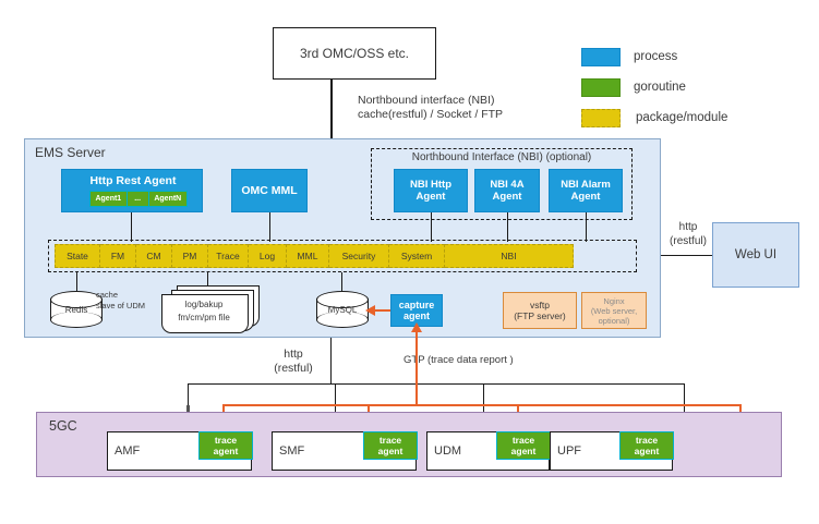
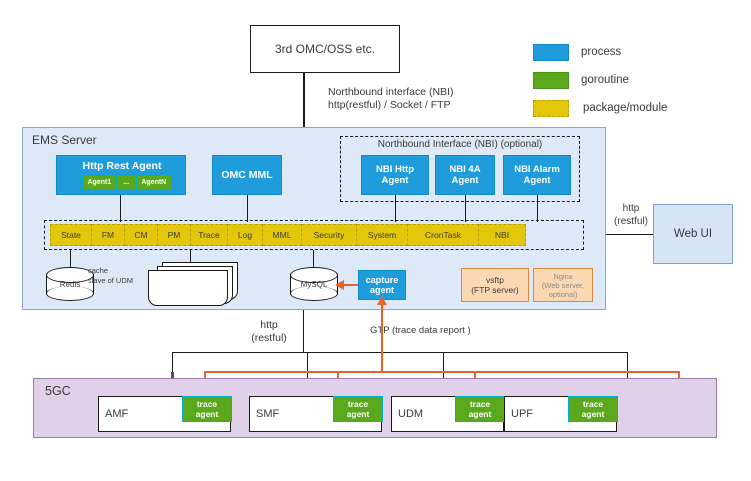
  3rd OMC/OSS etc.
  Northbound interface (NBI)
- cache(restful) / Socket / FTP
+ http(restful) / Socket / FTP
  process
  goroutine
  package/module
  EMS Server
  Http Rest Agent
  OMC MML
  Northbound Interface (NBI) (optional)
  NBI Http
  Agent
  NBI 4A
  Agent
  NBI Alarm
  Agent
  State
  FM
  CM
  PM
  Trace
  Log
  MML
  Security
  System
+ CronTask
  NBI
  Redis
  cache
  slave of UDM
- log/bakup
- fm/cm/pm file
  MySQL
  capture
  agent
  vsftp
  (FTP server)
  Nginx
  (Web server,
  optional)
  Web UI
  http
  (restful)
  http
  (restful)
  GP (trace data report )
  5GC
  AMF
  trace
  agent
  SMF
  trace
  agent
  UDM
  trace
  agent
  UPF
  trace
  agent
